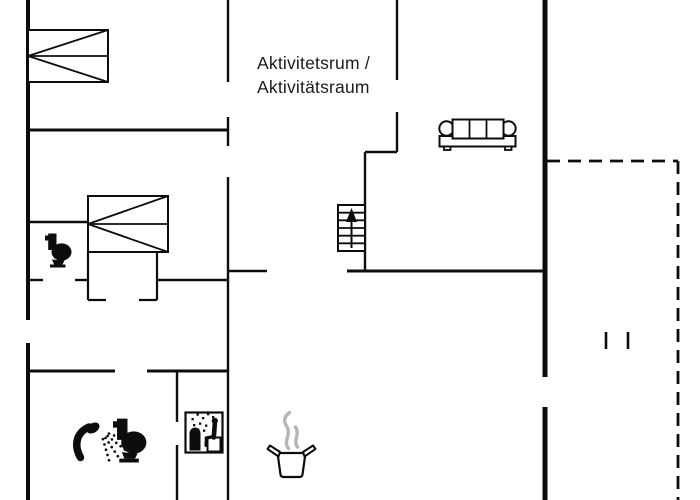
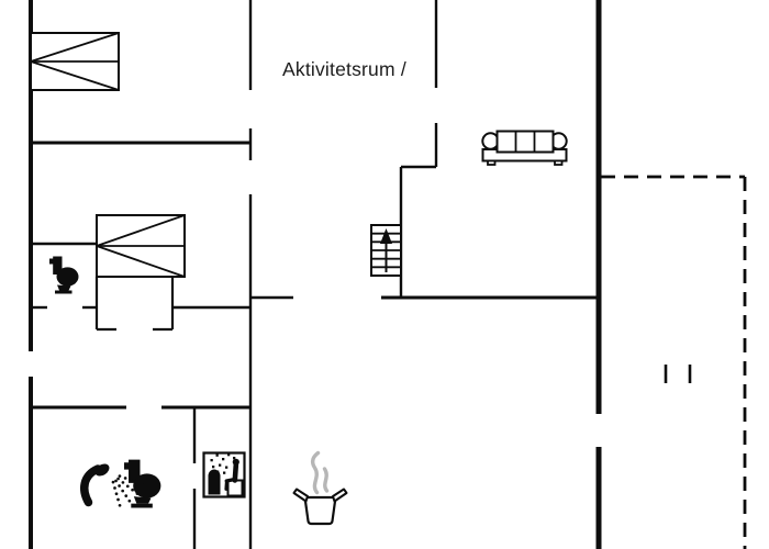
  Aktivitetsrum /
- Aktivitätsraum
